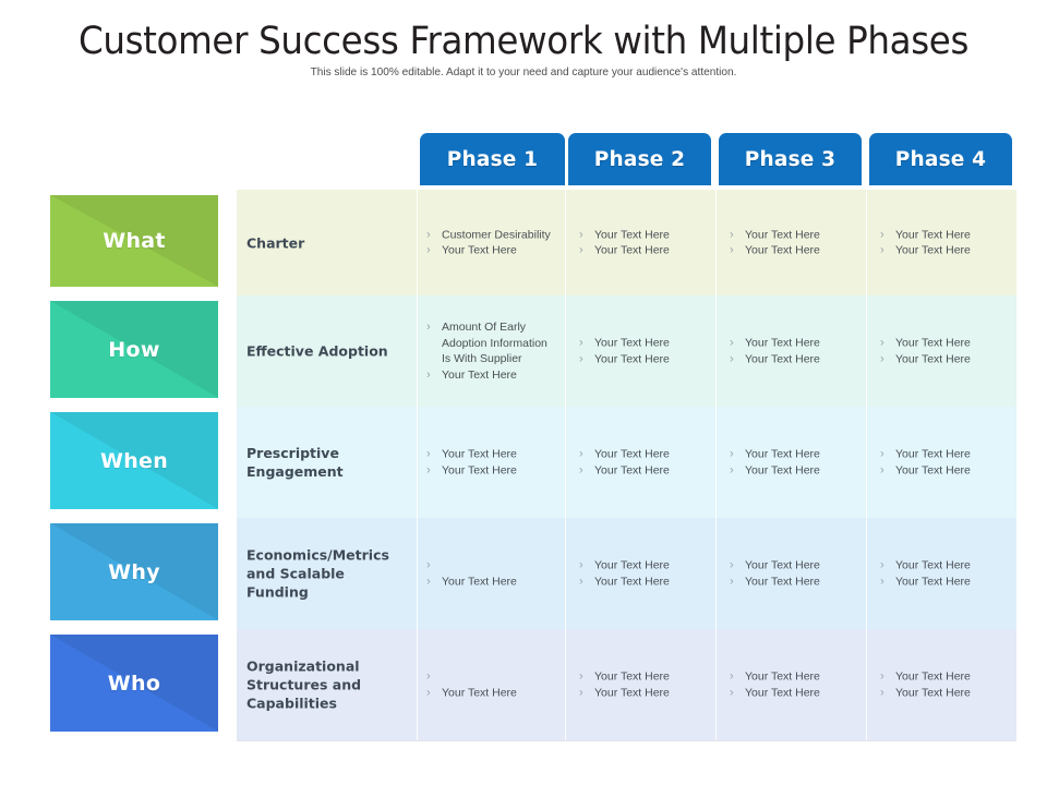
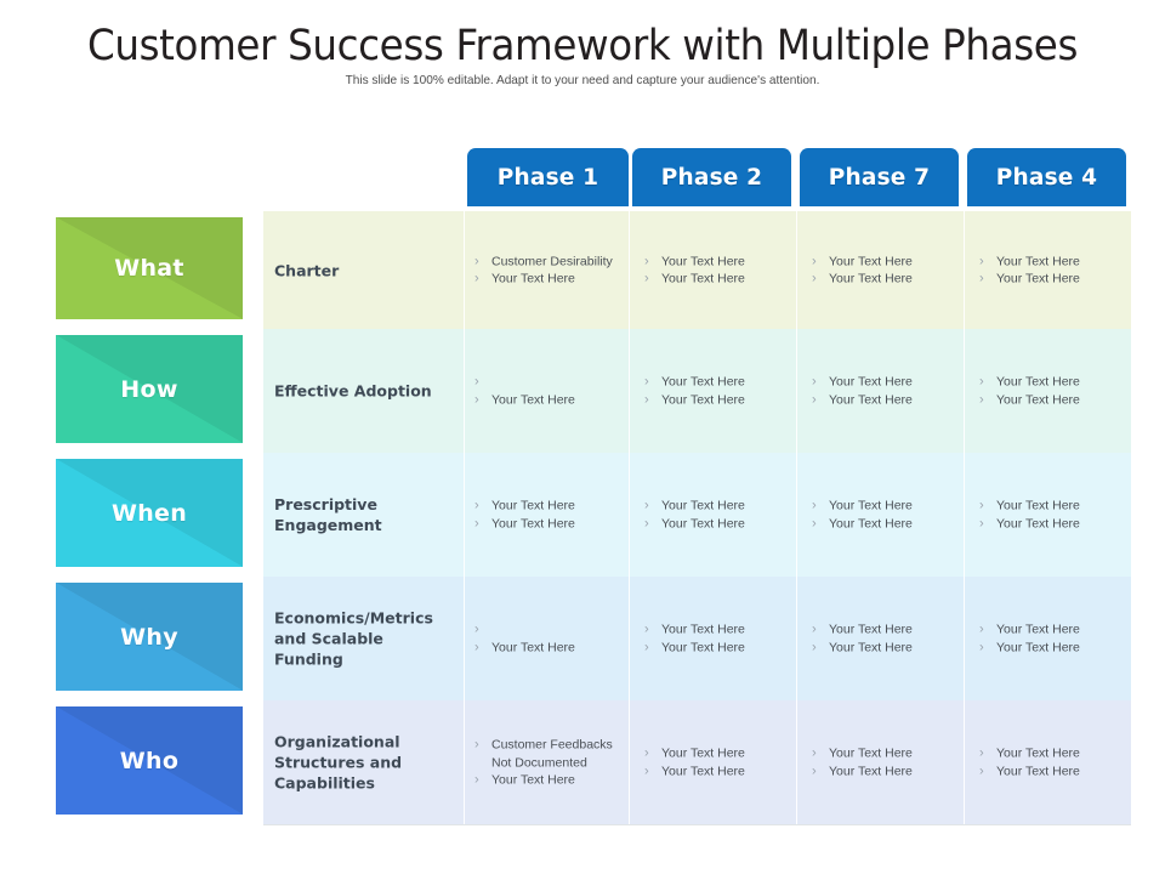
  Customer Success Framework with Multiple Phases
  This slide is 100% editable. Adapt it to your need and capture your audience's attention.
  Phase 1
  Phase 2
- Phase 3
+ Phase 7
  Phase 4
  What
  Charter
  ›
  Customer Desirability
  ›
  Your Text Here
  ›
  Your Text Here
  ›
  Your Text Here
  ›
  Your Text Here
  ›
  Your Text Here
  ›
  Your Text Here
  ›
  Your Text Here
  How
  Effective Adoption
  ›
- Amount Of Early Adoption Information Is With Supplier
  ›
  Your Text Here
  ›
  Your Text Here
  ›
  Your Text Here
  ›
  Your Text Here
  ›
  Your Text Here
  ›
  Your Text Here
  ›
  Your Text Here
  When
  Prescriptive Engagement
  ›
  Your Text Here
  ›
  Your Text Here
  ›
  Your Text Here
  ›
  Your Text Here
  ›
  Your Text Here
  ›
  Your Text Here
  ›
  Your Text Here
  ›
  Your Text Here
  Why
  Economics/Metrics and Scalable Funding
  ›
  ›
  Your Text Here
  ›
  Your Text Here
  ›
  Your Text Here
  ›
  Your Text Here
  ›
  Your Text Here
  ›
  Your Text Here
  ›
  Your Text Here
  Who
  Organizational Structures and Capabilities
  ›
+ Customer Feedbacks Not Documented
  ›
  Your Text Here
  ›
  Your Text Here
  ›
  Your Text Here
  ›
  Your Text Here
  ›
  Your Text Here
  ›
  Your Text Here
  ›
  Your Text Here
